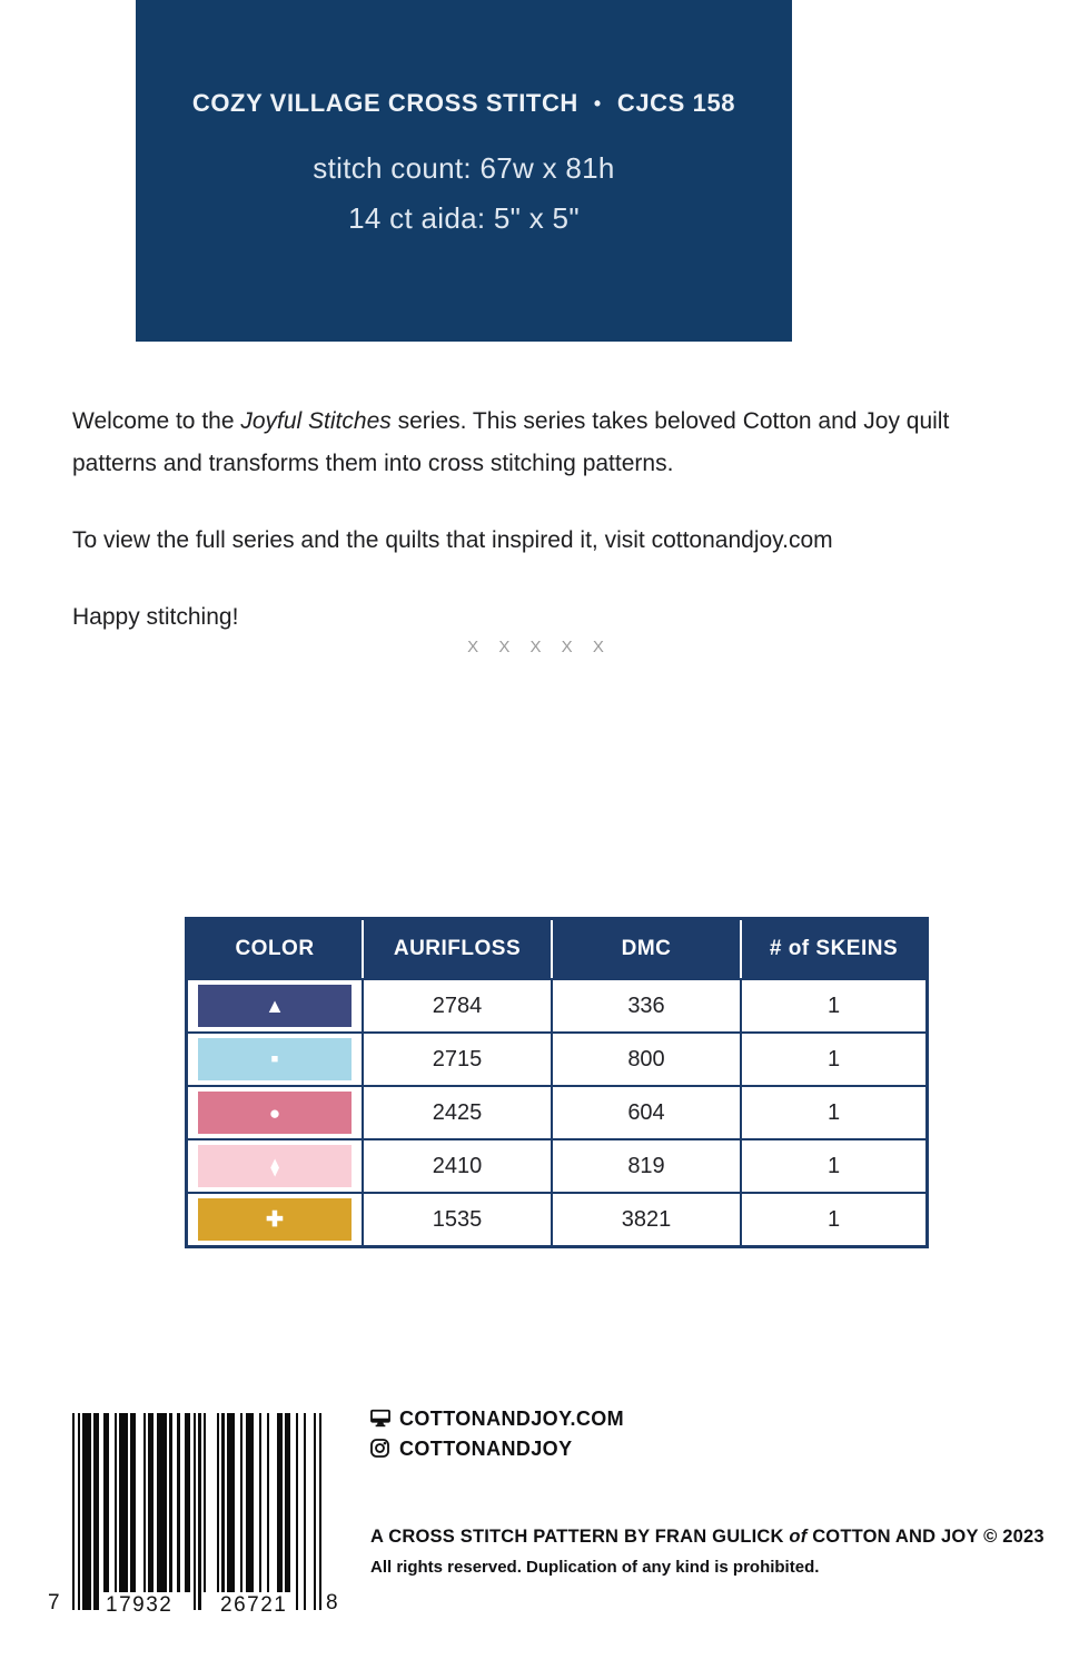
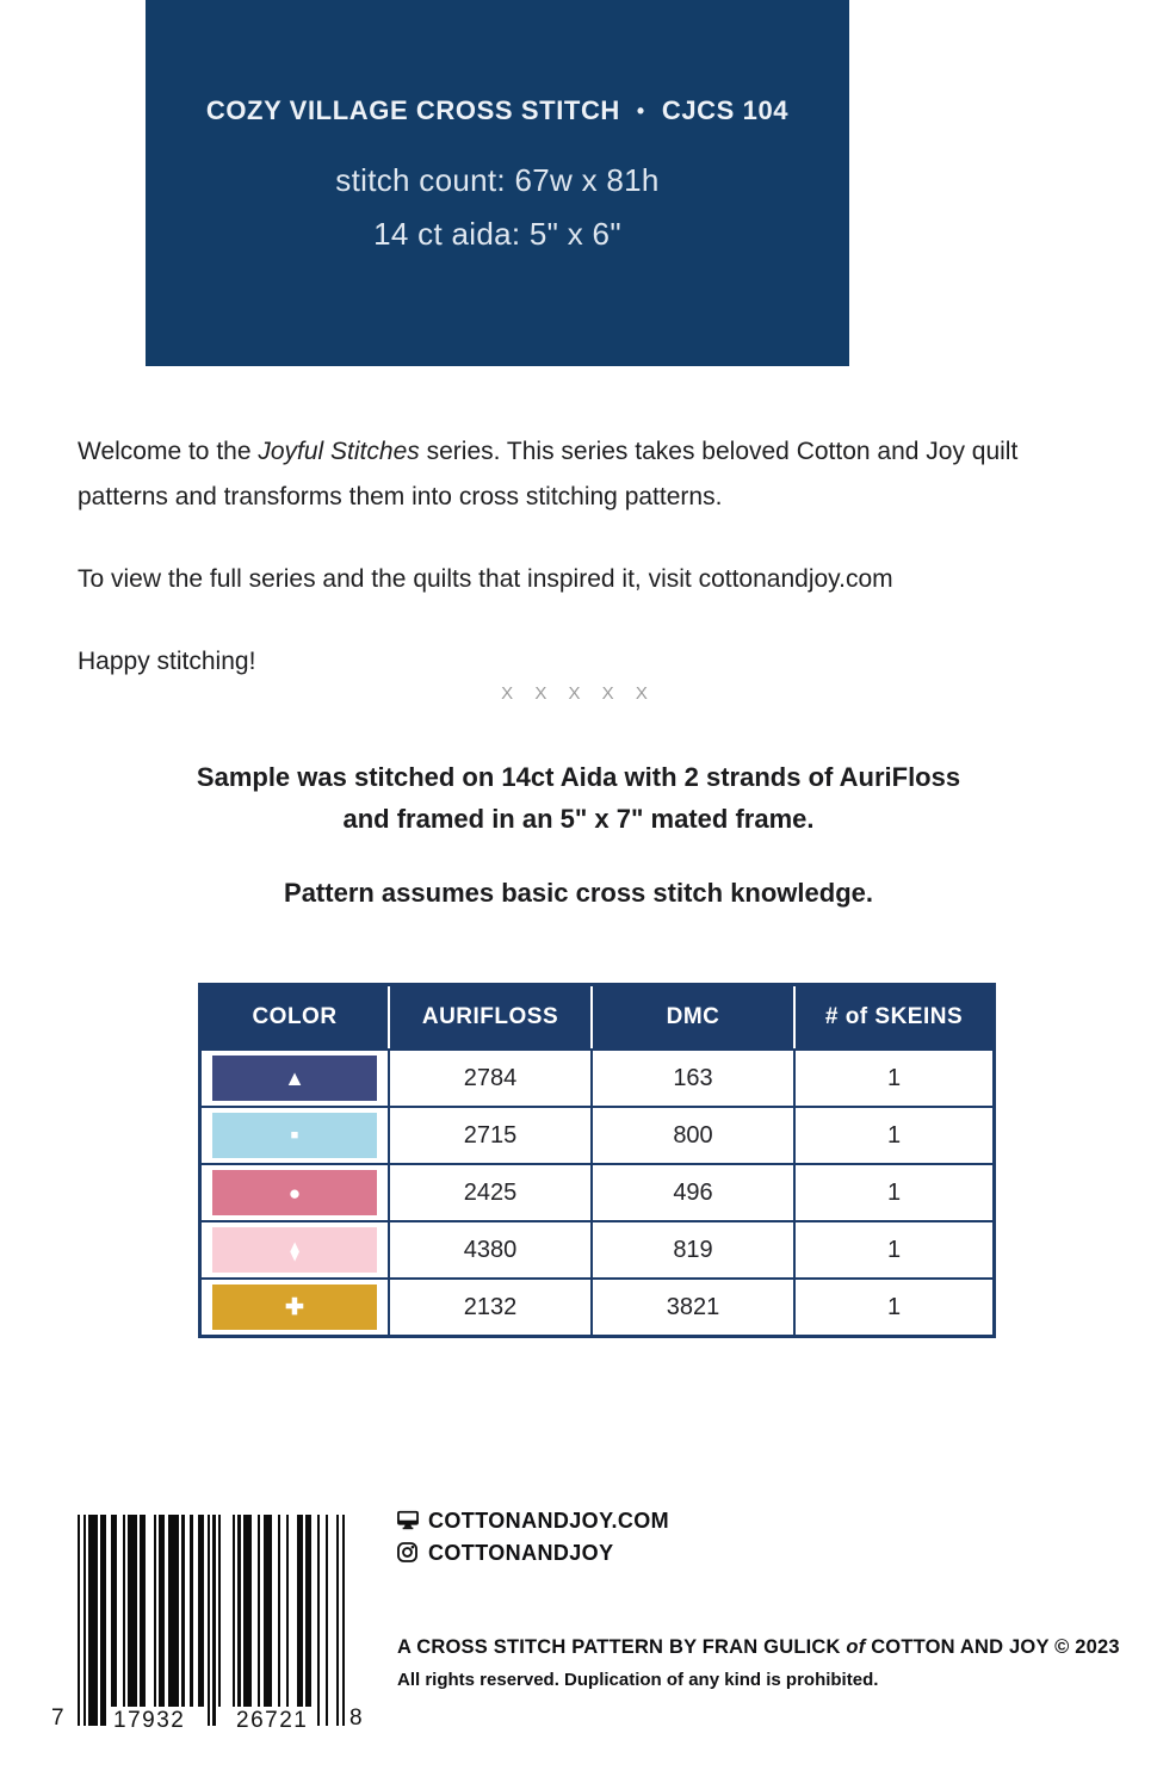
- COZY VILLAGE CROSS STITCH • CJCS 158
+ COZY VILLAGE CROSS STITCH • CJCS 104
  stitch count: 67w x 81h
- 14 ct aida: 5" x 5"
+ 14 ct aida: 5" x 6"
  Welcome to the Joyful Stitches series. This series takes beloved Cotton and Joy quilt patterns and transforms them into cross stitching patterns.
  To view the full series and the quilts that inspired it, visit cottonandjoy.com
  Happy stitching!
  X X X X X
+ Sample was stitched on 14ct Aida with 2 strands of AuriFloss
+ and framed in an 5" x 7" mated frame.
+ Pattern assumes basic cross stitch knowledge.
  COLOR	AURIFLOSS	DMC	# of SKEINS
- ▲	2784	336	1
+ ▲	2784	163	1
  ■	2715	800	1
- ●	2425	604	1
+ ●	2425	496	1
- ◆	2410	819	1
+ ◆	4380	819	1
- ✚	1535	3821	1
+ ✚	2132	3821	1
  7
  17932
  26721
  8
  COTTONANDJOY.COM
  COTTONANDJOY
  A CROSS STITCH PATTERN BY FRAN GULICK of COTTON AND JOY © 2023
  All rights reserved. Duplication of any kind is prohibited.
